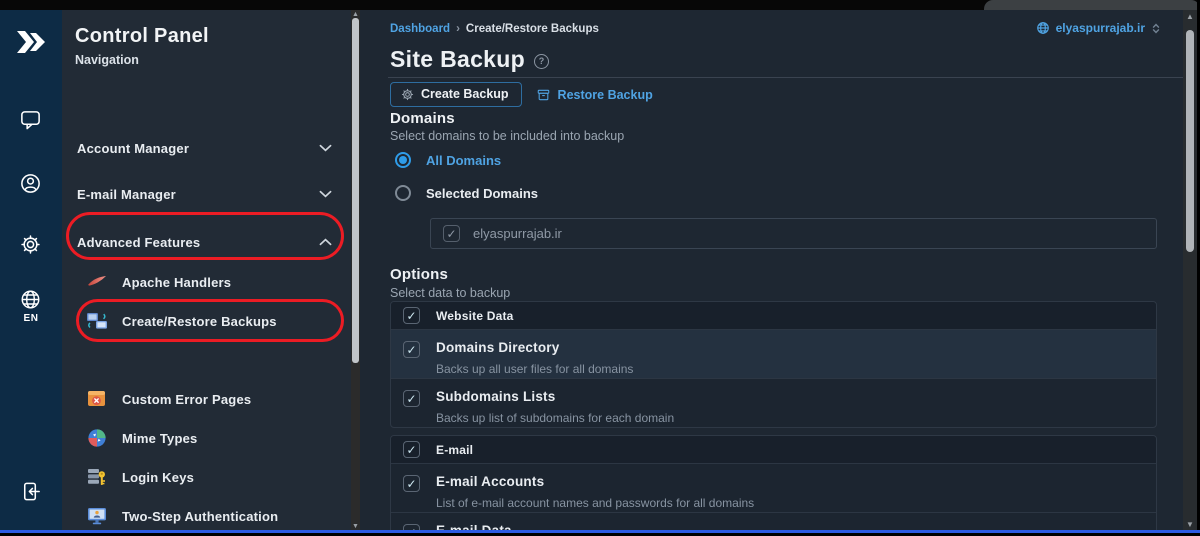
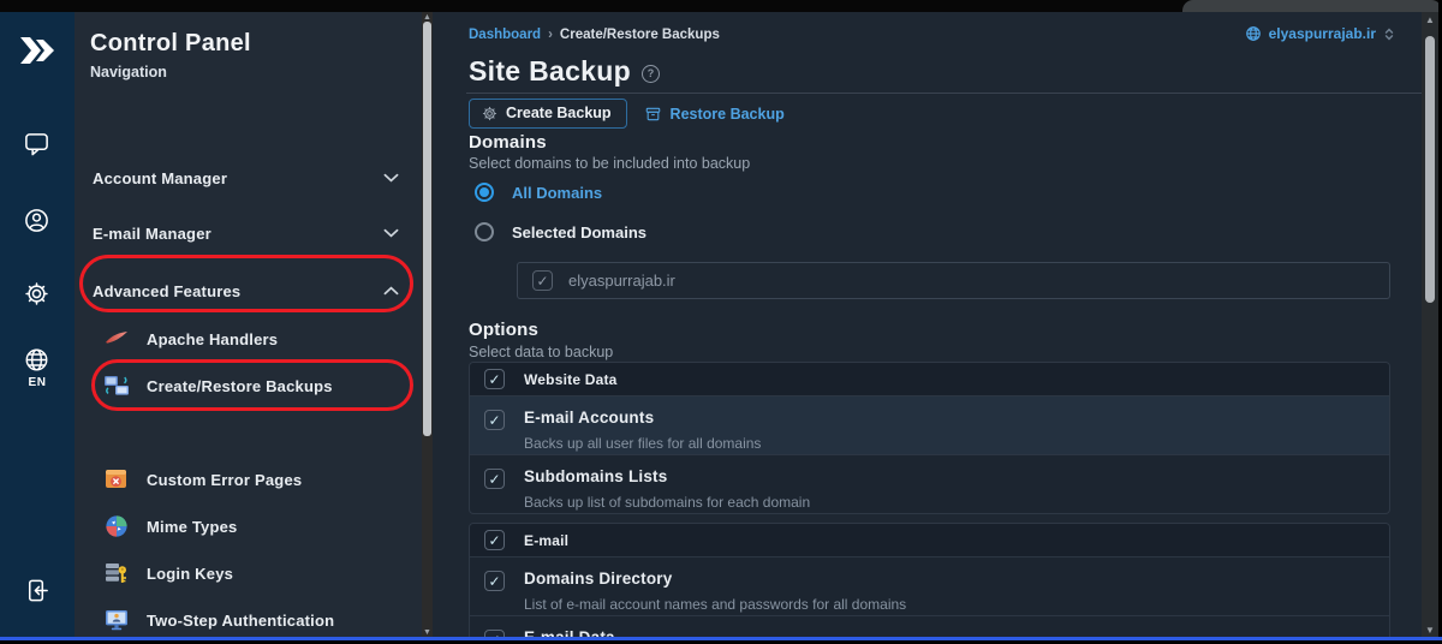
  EN
  Control Panel
  Navigation
  Account Manager
  E-mail Manager
  Advanced Features
  Apache Handlers
  Create/Restore Backups
  Custom Error Pages
  Mime Types
  Login Keys
  Two-Step Authentication
  Dashboard › Create/Restore Backups
  elyaspurrajab.ir
  Site Backup
  ?
  Create Backup
  Restore Backup
  Domains
  Select domains to be included into backup
  All Domains
  Selected Domains
  ✓
  elyaspurrajab.ir
  Options
  Select data to backup
  ✓
  Website Data
  ✓
- Domains Directory
+ E-mail Accounts
  Backs up all user files for all domains
  ✓
  Subdomains Lists
  Backs up list of subdomains for each domain
  ✓
  E-mail
  ✓
- E-mail Accounts
+ Domains Directory
  List of e-mail account names and passwords for all domains
  ▲
  ▼
